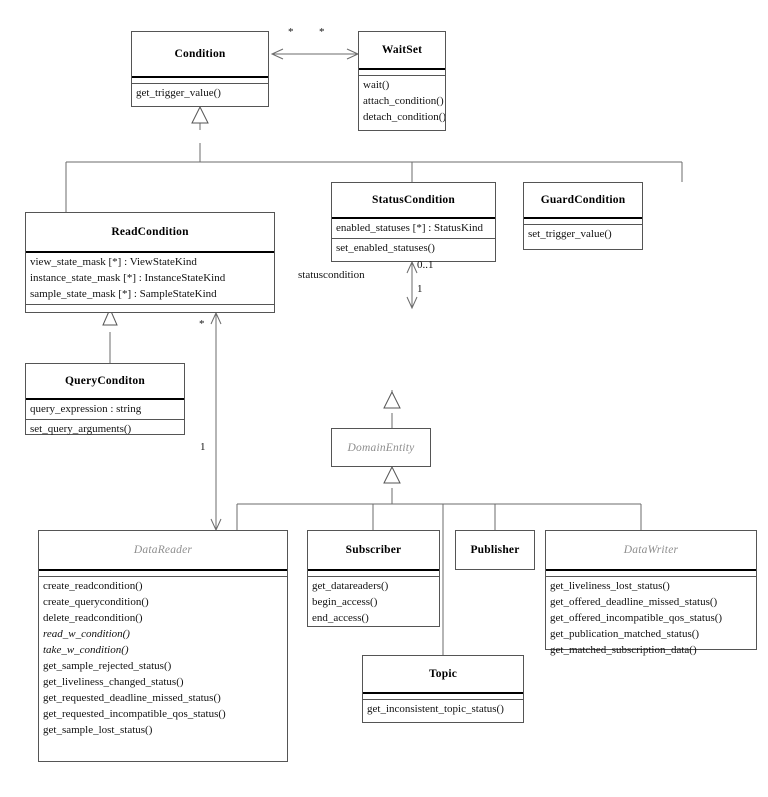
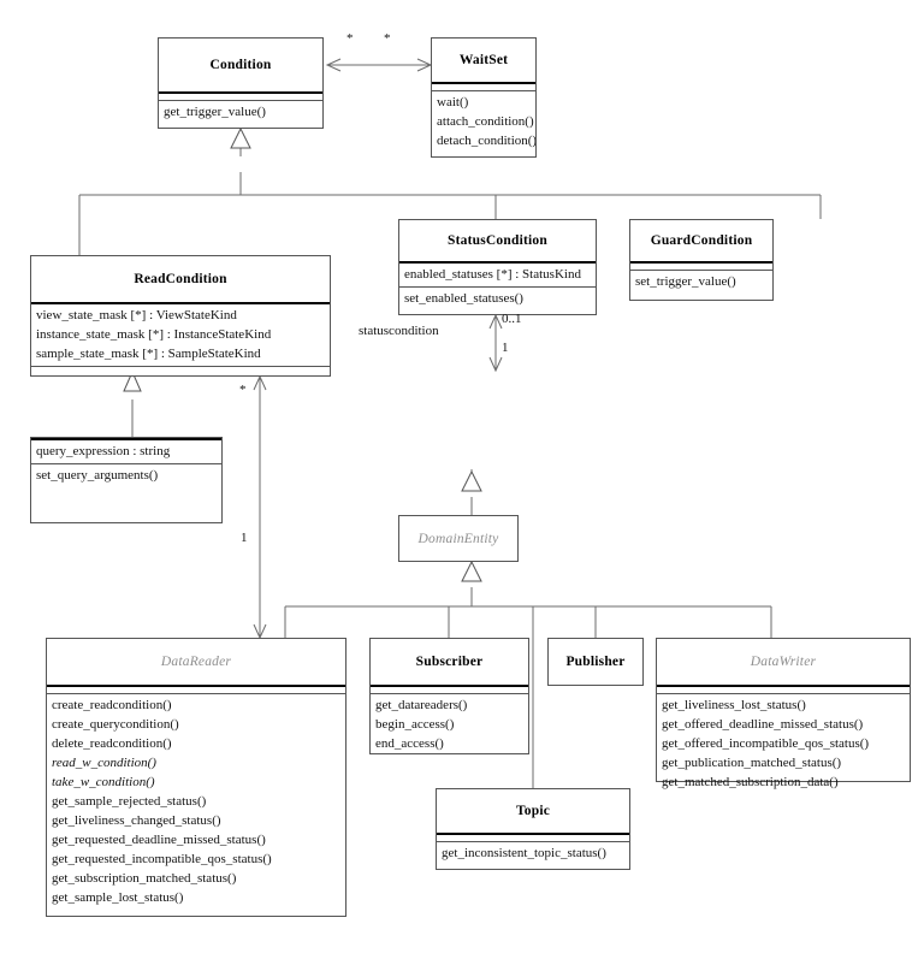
  Condition
  get_trigger_value()
  WaitSet
  wait()
  attach_condition()
  detach_condition()
  ReadCondition
  view_state_mask [*] : ViewStateKind
  instance_state_mask [*] : InstanceStateKind
  sample_state_mask [*] : SampleStateKind
  StatusCondition
  enabled_statuses [*] : StatusKind
  set_enabled_statuses()
  GuardCondition
  set_trigger_value()
- QueryConditon
  query_expression : string
  set_query_arguments()
  DomainEntity
  DataReader
  create_readcondition()
  create_querycondition()
  delete_readcondition()
  read_w_condition()
  take_w_condition()
  get_sample_rejected_status()
  get_liveliness_changed_status()
  get_requested_deadline_missed_status()
  get_requested_incompatible_qos_status()
+ get_subscription_matched_status()
  get_sample_lost_status()
  Subscriber
  get_datareaders()
  begin_access()
  end_access()
  Publisher
  DataWriter
  get_liveliness_lost_status()
  get_offered_deadline_missed_status()
  get_offered_incompatible_qos_status()
  get_publication_matched_status()
  get_matched_subscription_data()
  Topic
  get_inconsistent_topic_status()
  *
  *
  statuscondition
  0..1
  1
  *
  1
